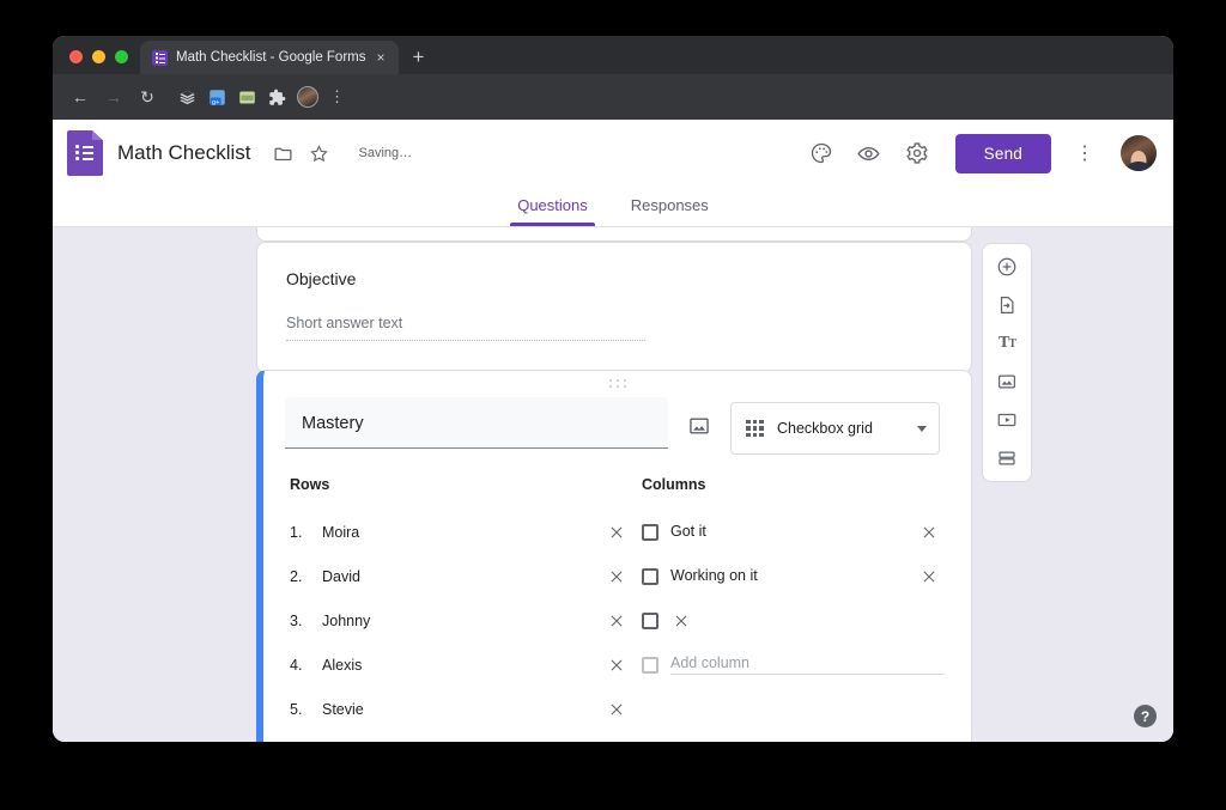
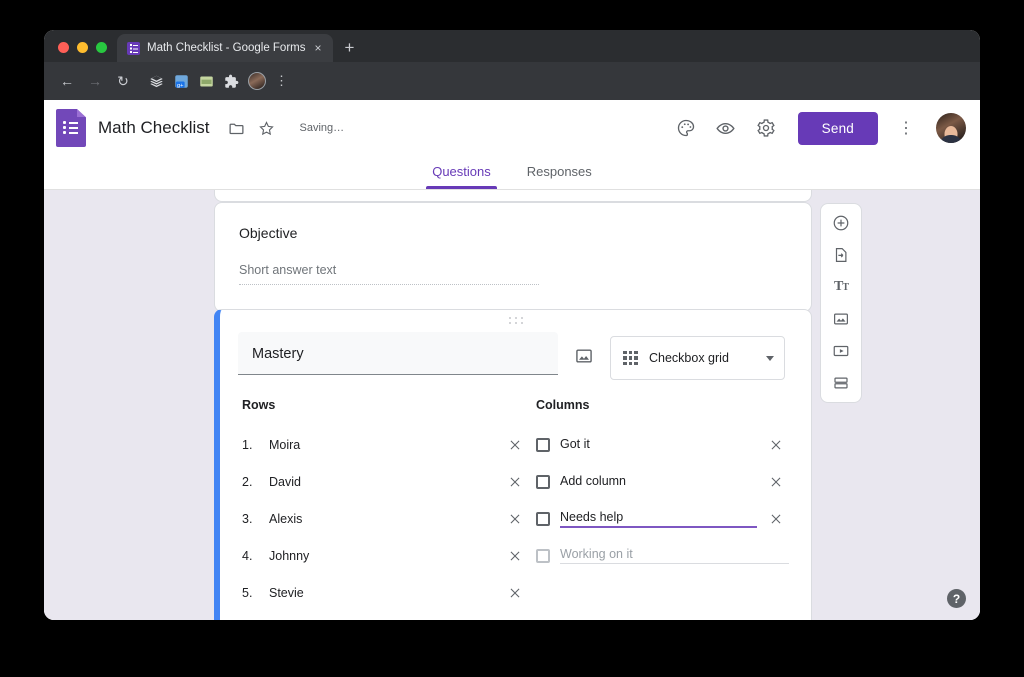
  Math Checklist - Google Forms
  ×
  +
  ←
  →
  ↻
  ⋮
  Math Checklist
  Saving…
  Send
  ⋮
  Questions
  Responses
  Objective
  Short answer text
  Mastery
  Checkbox grid
  Rows
  1.
  Moira
  2.
  David
  3.
- Johnny
+ Alexis
  4.
- Alexis
+ Johnny
  5.
  Stevie
  Columns
  Got it
- Working on it
+ Add column
+ Needs help
- Add column
+ Working on it
  T
  T
  ?
